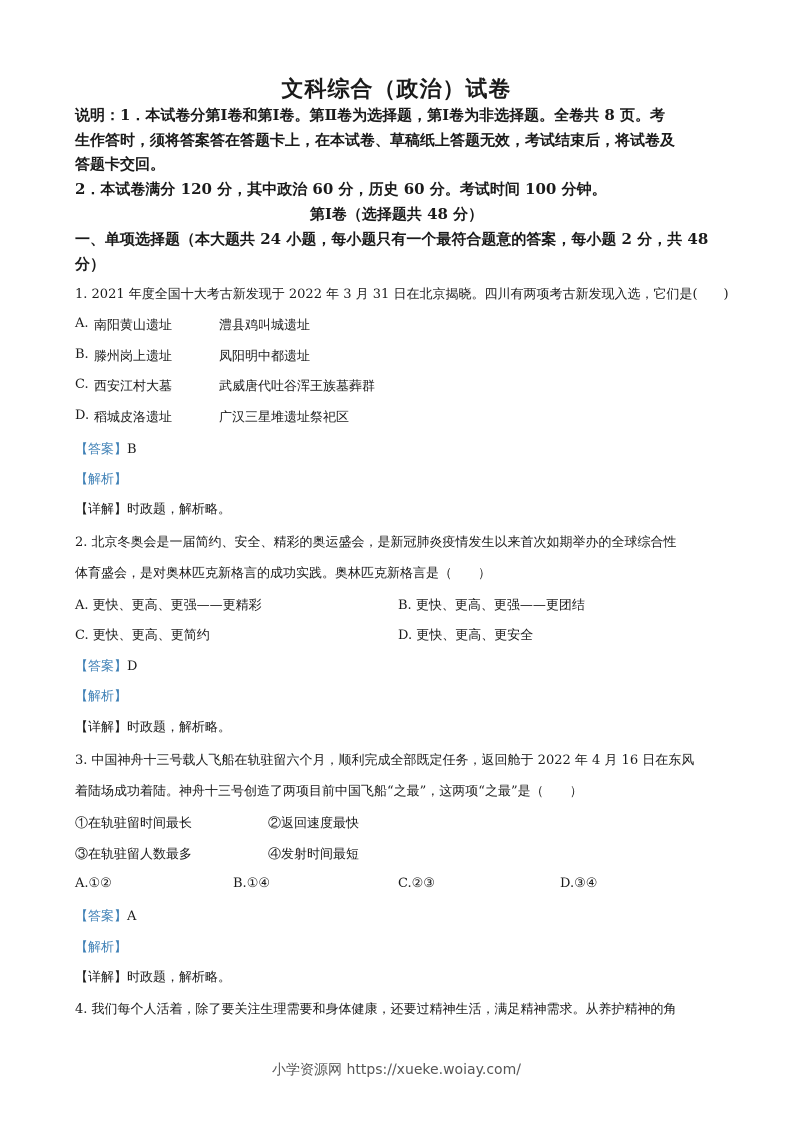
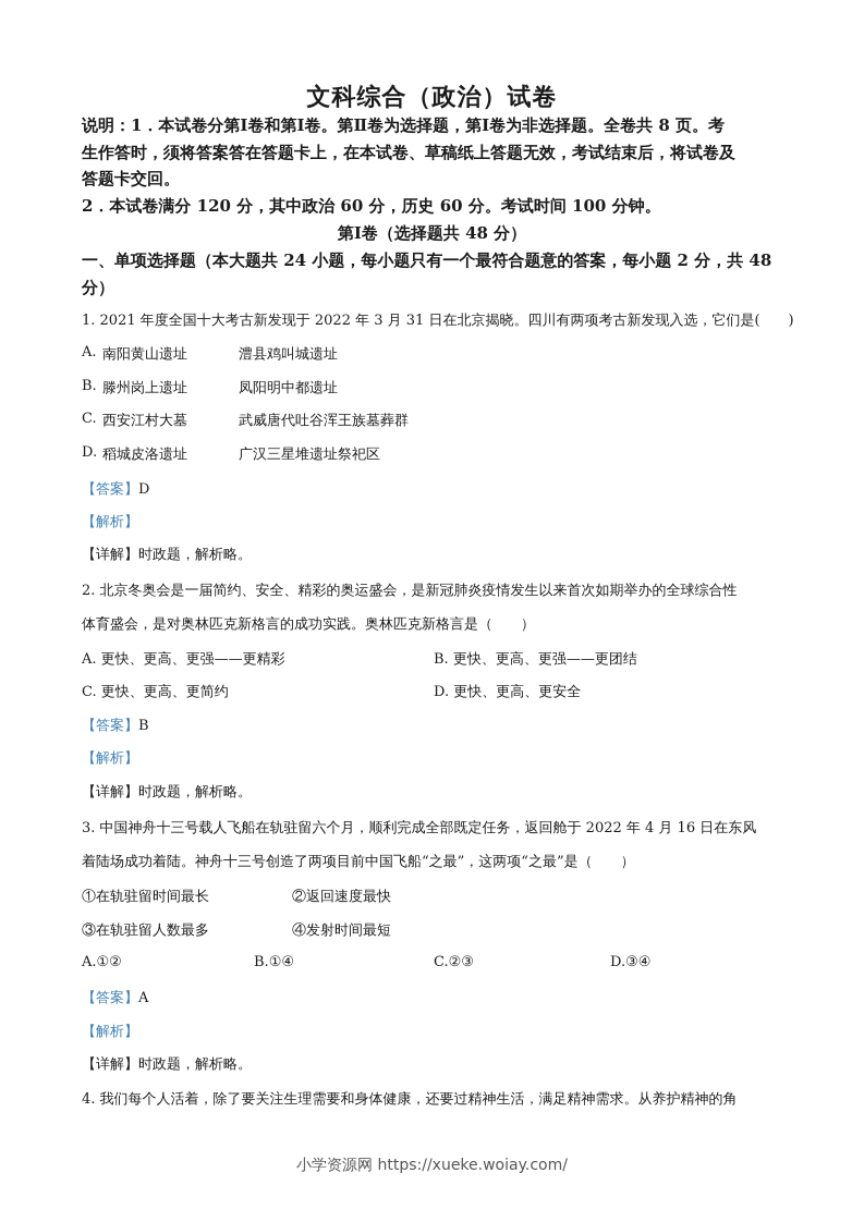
  文科综合（政治）试卷
  说明：1．本试卷分第Ⅰ卷和第Ⅰ卷。第Ⅱ卷为选择题，第Ⅰ卷为非选择题。全卷共 8 页。考
  生作答时，须将答案答在答题卡上，在本试卷、草稿纸上答题无效，考试结束后，将试卷及
  答题卡交回。
  2．本试卷满分 120 分，其中政治 60 分，历史 60 分。考试时间 100 分钟。
  第Ⅰ卷（选择题共 48 分）
  一、单项选择题（本大题共 24 小题，每小题只有一个最符合题意的答案，每小题 2 分，共 48
  分）
  1. 2021 年度全国十大考古新发现于 2022 年 3 月 31 日在北京揭晓。四川有两项考古新发现入选，它们是( )
  A.
  南阳黄山遗址
  澧县鸡叫城遗址
  B.
  滕州岗上遗址
  凤阳明中都遗址
  C.
  西安江村大墓
  武威唐代吐谷浑王族墓葬群
  D.
  稻城皮洛遗址
  广汉三星堆遗址祭祀区
- 【答案】B
+ 【答案】D
  【解析】
  【详解】时政题，解析略。
  2. 北京冬奥会是一届简约、安全、精彩的奥运盛会，是新冠肺炎疫情发生以来首次如期举办的全球综合性
  体育盛会，是对奥林匹克新格言的成功实践。奥林匹克新格言是（ ）
  A. 更快、更高、更强——更精彩
  B. 更快、更高、更强——更团结
  C. 更快、更高、更简约
  D. 更快、更高、更安全
- 【答案】D
+ 【答案】B
  【解析】
  【详解】时政题，解析略。
  3. 中国神舟十三号载人飞船在轨驻留六个月，顺利完成全部既定任务，返回舱于 2022 年 4 月 16 日在东风
  着陆场成功着陆。神舟十三号创造了两项目前中国飞船“之最”，这两项“之最”是（ ）
  ①在轨驻留时间最长
  ②返回速度最快
  ③在轨驻留人数最多
  ④发射时间最短
  A.①②
  B.①④
  C.②③
  D.③④
  【答案】A
  【解析】
  【详解】时政题，解析略。
  4. 我们每个人活着，除了要关注生理需要和身体健康，还要过精神生活，满足精神需求。从养护精神的角
  小学资源网 https://xueke.woiay.com/
